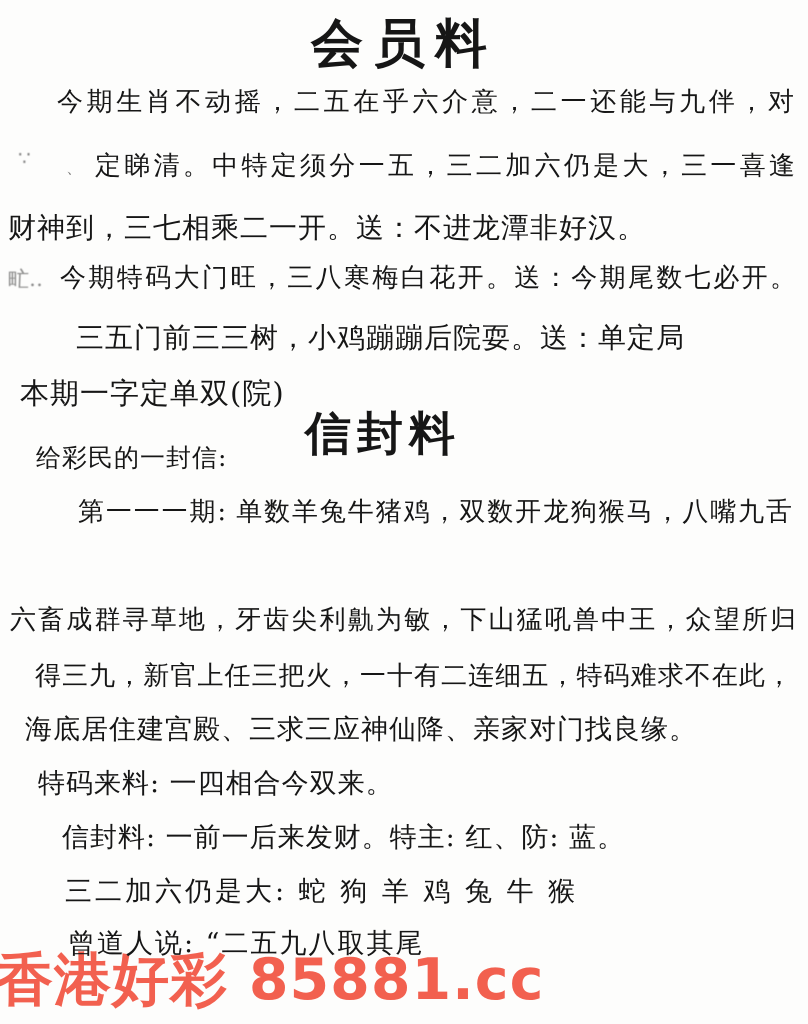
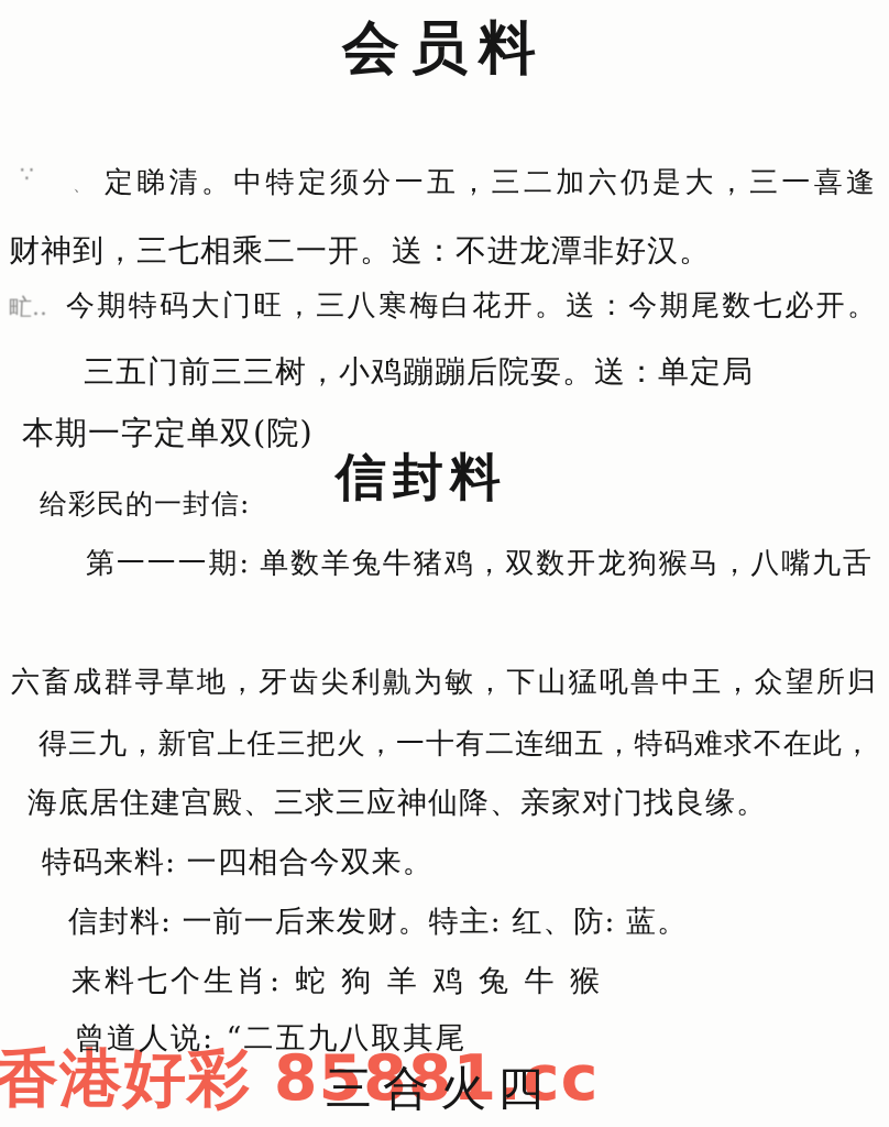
  香港好彩 85881.cc
  会员料
- 今期生肖不动摇，二五在乎六介意，二一还能与九伴，对
  ∵
  、
  定睇清。中特定须分一五，三二加六仍是大，三一喜逢
  财神到，三七相乘二一开。送：不进龙潭非好汉。
  甿‥
  今期特码大门旺，三八寒梅白花开。送：今期尾数七必开。
  三五门前三三树，小鸡蹦蹦后院耍。送：单定局
  本期一字定单双(院)
  给彩民的一封信:
  信封料
  第一一一期: 单数羊兔牛猪鸡，双数开龙狗猴马，八嘴九舌
  六畜成群寻草地，牙齿尖利鼽为敏，下山猛吼兽中王，众望所归
  得三九，新官上任三把火，一十有二连细五，特码难求不在此，
  海底居住建宫殿、三求三应神仙降、亲家对门找良缘。
  特码来料: 一四相合今双来。
  信封料: 一前一后来发财。特主: 红、防: 蓝。
- 三二加六仍是大: 蛇 狗 羊 鸡 兔 牛 猴
+ 来料七个生肖: 蛇 狗 羊 鸡 兔 牛 猴
  曾道人说: “二五九八取其尾
+ 三合火四
